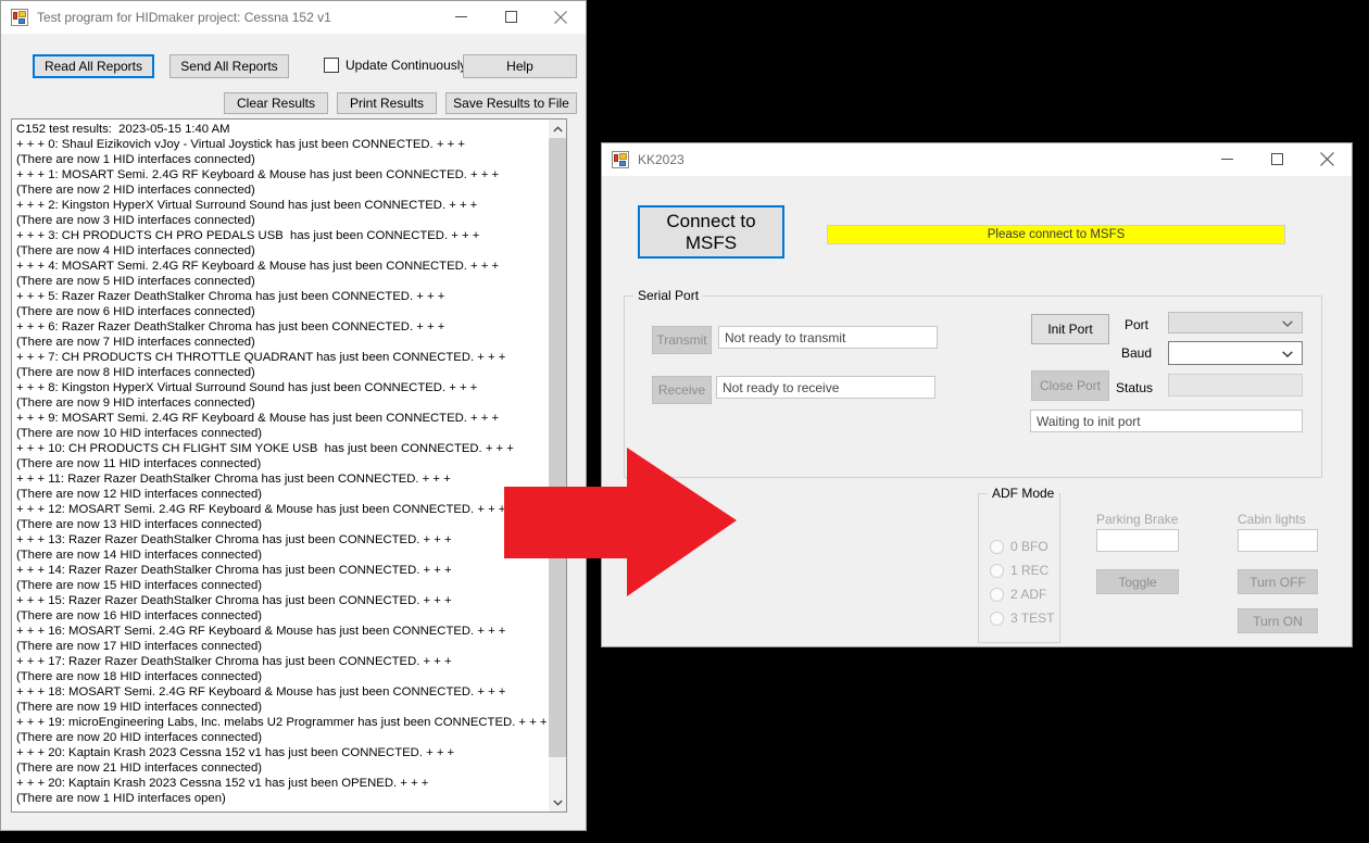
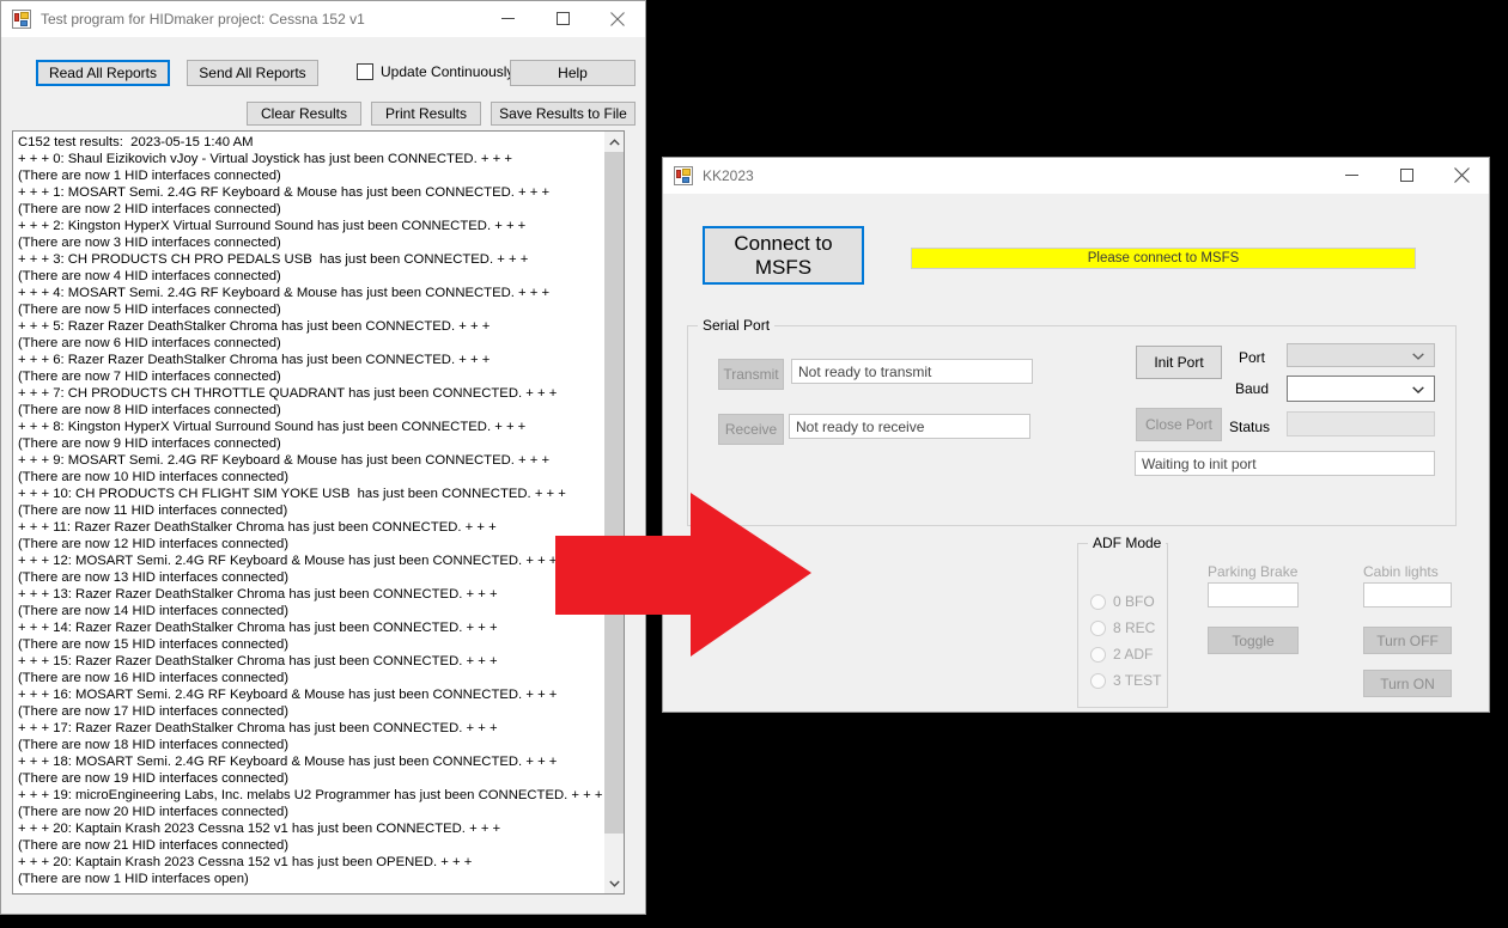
  Test program for HIDmaker project: Cessna 152 v1
  Read All Reports
  Send All Reports
  Update Continuousl
  Help
  Clear Results
  Print Results
  Save Results to File
  C152 test results: 2023-05-15 1:40 AM
  + + + 0: Shaul Eizikovich vJoy - Virtual Joystick has just been CONNECTED. + + +
  (There are now 1 HID interfaces connected)
  + + + 1: MOSART Semi. 2.4G RF Keyboard & Mouse has just been CONNECTED. + + +
  (There are now 2 HID interfaces connected)
  + + + 2: Kingston HyperX Virtual Surround Sound has just been CONNECTED. + + +
  (There are now 3 HID interfaces connected)
  + + + 3: CH PRODUCTS CH PRO PEDALS USB has just been CONNECTED. + + +
  (There are now 4 HID interfaces connected)
  + + + 4: MOSART Semi. 2.4G RF Keyboard & Mouse has just been CONNECTED. + + +
  (There are now 5 HID interfaces connected)
  + + + 5: Razer Razer DeathStalker Chroma has just been CONNECTED. + + +
  (There are now 6 HID interfaces connected)
  + + + 6: Razer Razer DeathStalker Chroma has just been CONNECTED. + + +
  (There are now 7 HID interfaces connected)
  + + + 7: CH PRODUCTS CH THROTTLE QUADRANT has just been CONNECTED. + + +
  (There are now 8 HID interfaces connected)
  + + + 8: Kingston HyperX Virtual Surround Sound has just been CONNECTED. + + +
  (There are now 9 HID interfaces connected)
  + + + 9: MOSART Semi. 2.4G RF Keyboard & Mouse has just been CONNECTED. + + +
  (There are now 10 HID interfaces connected)
  + + + 10: CH PRODUCTS CH FLIGHT SIM YOKE USB has just been CONNECTED. + + +
  (There are now 11 HID interfaces connected)
  + + + 11: Razer Razer DeathStalker Chroma has just been CONNECTED. + + +
  (There are now 12 HID interfaces connected)
  + + + 12: MOSART Semi. 2.4G RF Keyboard & Mouse has just been CONNECTED. + + +
  (There are now 13 HID interfaces connected)
  + + + 13: Razer Razer DeathStalker Chroma has just been CONNECTED. + + +
  (There are now 14 HID interfaces connected)
  + + + 14: Razer Razer DeathStalker Chroma has just been CONNECTED. + + +
  (There are now 15 HID interfaces connected)
  + + + 15: Razer Razer DeathStalker Chroma has just been CONNECTED. + + +
  (There are now 16 HID interfaces connected)
  + + + 16: MOSART Semi. 2.4G RF Keyboard & Mouse has just been CONNECTED. + + +
  (There are now 17 HID interfaces connected)
  + + + 17: Razer Razer DeathStalker Chroma has just been CONNECTED. + + +
  (There are now 18 HID interfaces connected)
  + + + 18: MOSART Semi. 2.4G RF Keyboard & Mouse has just been CONNECTED. + + +
  (There are now 19 HID interfaces connected)
  + + + 19: microEngineering Labs, Inc. melabs U2 Programmer has just been CONNECTED. + + +
  (There are now 20 HID interfaces connected)
  + + + 20: Kaptain Krash 2023 Cessna 152 v1 has just been CONNECTED. + + +
  (There are now 21 HID interfaces connected)
  + + + 20: Kaptain Krash 2023 Cessna 152 v1 has just been OPENED. + + +
  (There are now 1 HID interfaces open)
  KK2023
  Connect to MSFS
  Please connect to MSFS
  Serial Port
  Transmit
  Not ready to transmit
  Receive
  Not ready to receive
  Init Port
  Close Port
  Port
  Baud
  Status
  Waiting to init port
  ADF Mode
  0 BFO
- 1 REC
+ 8 REC
  2 ADF
  3 TEST
  Parking Brake
  Toggle
  Cabin lights
  Turn OFF
  Turn ON
